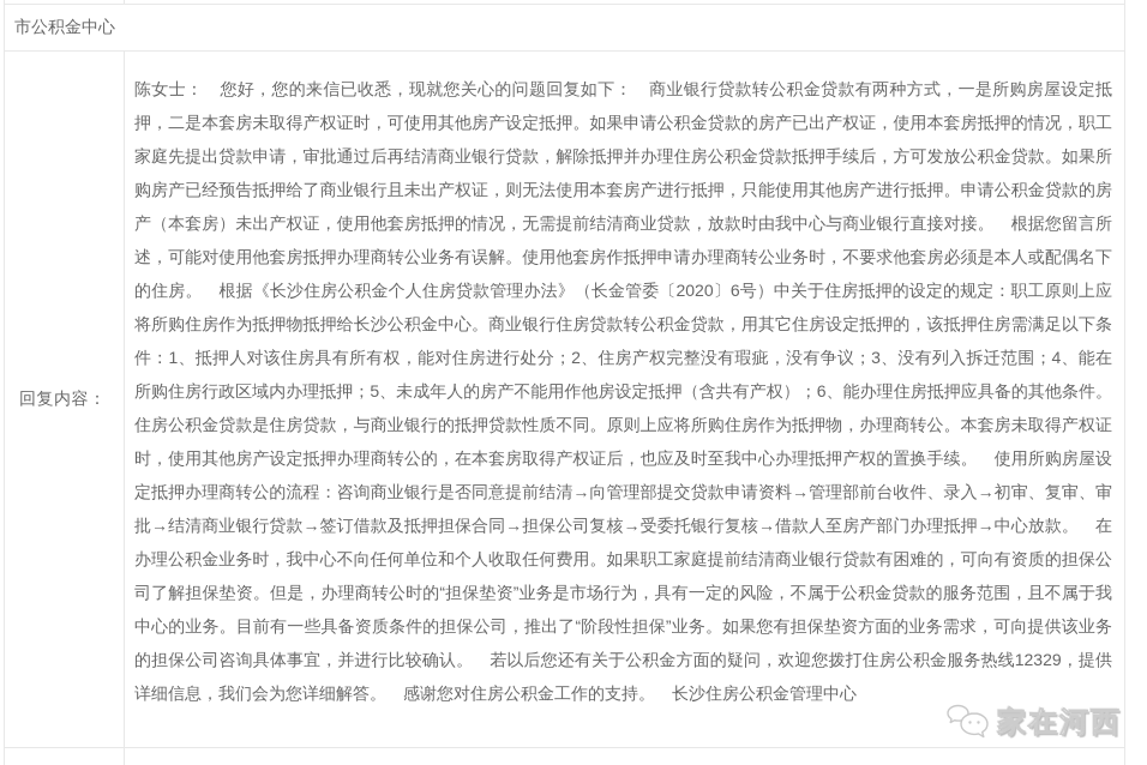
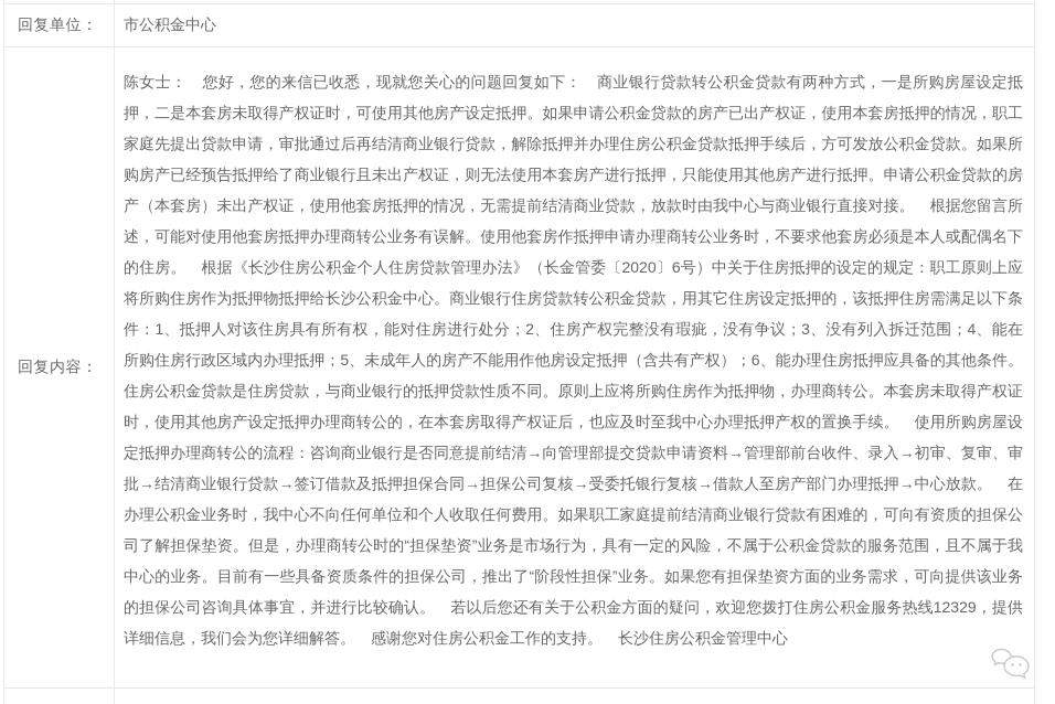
+ 回复单位：
  市公积金中心
  回复内容：
  陈女士： 您好，您的来信已收悉，现就您关心的问题回复如下： 商业银行贷款转公积金贷款有两种方式，一是所购房屋设定抵押，二是本套房未取得产权证时，可使用其他房产设定抵押。如果申请公积金贷款的房产已出产权证，使用本套房抵押的情况，职工家庭先提出贷款申请，审批通过后再结清商业银行贷款，解除抵押并办理住房公积金贷款抵押手续后，方可发放公积金贷款。如果所购房产已经预告抵押给了商业银行且未出产权证，则无法使用本套房产进行抵押，只能使用其他房产进行抵押。申请公积金贷款的房产（本套房）未出产权证，使用他套房抵押的情况，无需提前结清商业贷款，放款时由我中心与商业银行直接对接。 根据您留言所述，可能对使用他套房抵押办理商转公业务有误解。使用他套房作抵押申请办理商转公业务时，不要求他套房必须是本人或配偶名下的住房。 根据《长沙住房公积金个人住房贷款管理办法》（长金管委〔2020〕6号）中关于住房抵押的设定的规定：职工原则上应将所购住房作为抵押物抵押给长沙公积金中心。商业银行住房贷款转公积金贷款，用其它住房设定抵押的，该抵押住房需满足以下条件：1、抵押人对该住房具有所有权，能对住房进行处分；2、住房产权完整没有瑕疵，没有争议；3、没有列入拆迁范围；4、能在所购住房行政区域内办理抵押；5、未成年人的房产不能用作他房设定抵押（含共有产权）；6、能办理住房抵押应具备的其他条件。 住房公积金贷款是住房贷款，与商业银行的抵押贷款性质不同。原则上应将所购住房作为抵押物，办理商转公。本套房未取得产权证时，使用其他房产设定抵押办理商转公的，在本套房取得产权证后，也应及时至我中心办理抵押产权的置换手续。 使用所购房屋设定抵押办理商转公的流程：咨询商业银行是否同意提前结清→向管理部提交贷款申请资料→管理部前台收件、录入→初审、复审、审批→结清商业银行贷款→签订借款及抵押担保合同→担保公司复核→受委托银行复核→借款人至房产部门办理抵押→中心放款。 在办理公积金业务时，我中心不向任何单位和个人收取任何费用。如果职工家庭提前结清商业银行贷款有困难的，可向有资质的担保公司了解担保垫资。但是，办理商转公时的“担保垫资”业务是市场行为，具有一定的风险，不属于公积金贷款的服务范围，且不属于我中心的业务。目前有一些具备资质条件的担保公司，推出了“阶段性担保”业务。如果您有担保垫资方面的业务需求，可向提供该业务的担保公司咨询具体事宜，并进行比较确认。 若以后您还有关于公积金方面的疑问，欢迎您拨打住房公积金服务热线12329，提供详细信息，我们会为您详细解答。 感谢您对住房公积金工作的支持。 长沙住房公积金管理中心
- 家在河西
